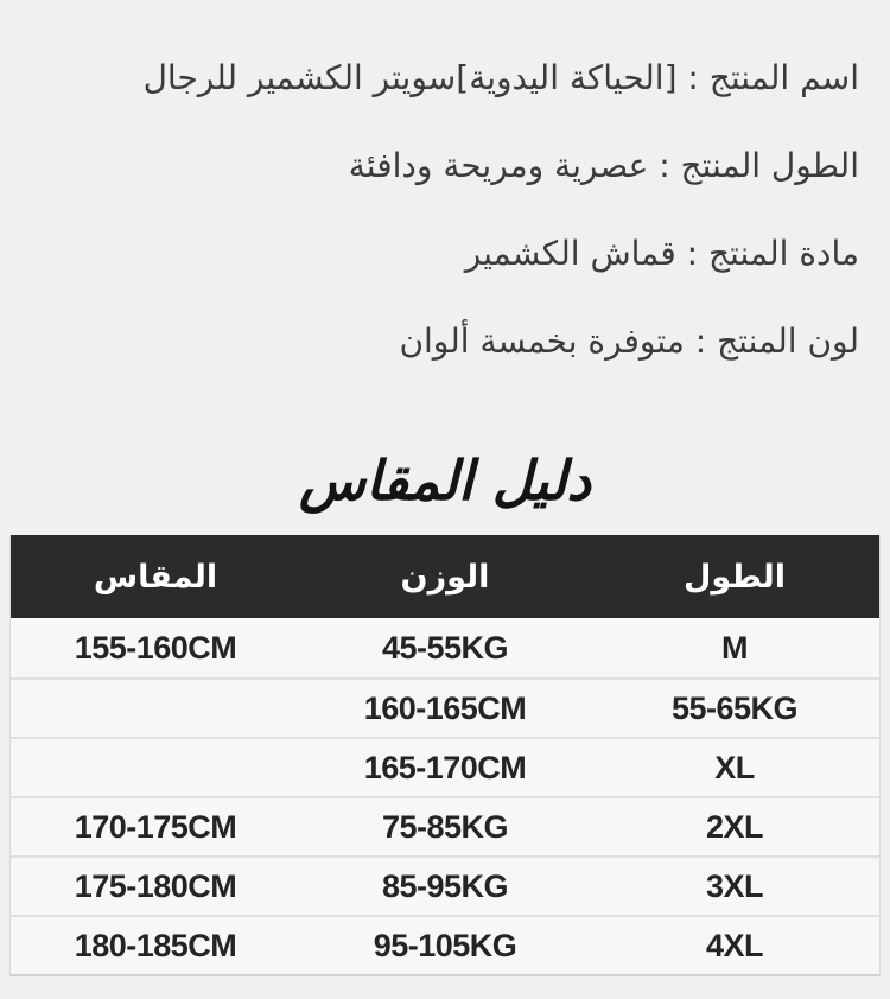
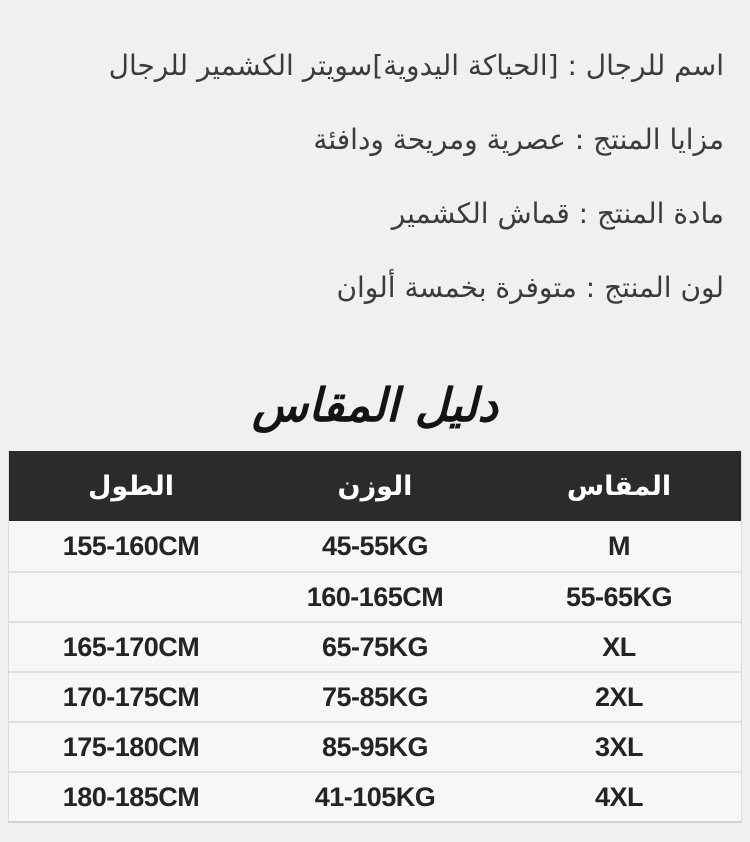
- اسم المنتج : [الحياكة اليدوية]سويتر الكشمير للرجال
+ اسم للرجال : [الحياكة اليدوية]سويتر الكشمير للرجال
- الطول المنتج : عصرية ومريحة ودافئة
+ مزايا المنتج : عصرية ومريحة ودافئة
  مادة المنتج : قماش الكشمير
  لون المنتج : متوفرة بخمسة ألوان
  دليل المقاس
- الطول
+ المقاس
  الوزن
- المقاس
+ الطول
  M
  45-55KG
  155-160CM
  55-65KG
  160-165CM
  XL
+ 65-75KG
  165-170CM
  2XL
  75-85KG
  170-175CM
  3XL
  85-95KG
  175-180CM
  4XL
- 95-105KG
+ 41-105KG
  180-185CM
